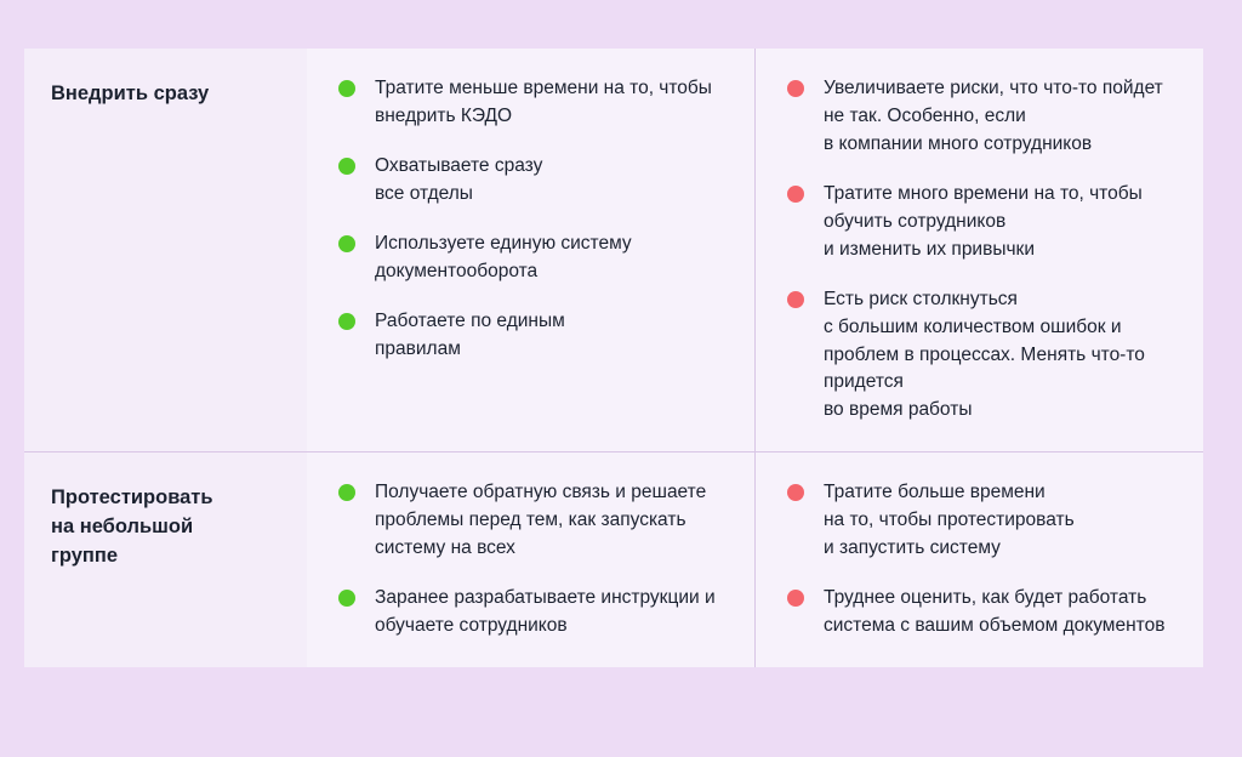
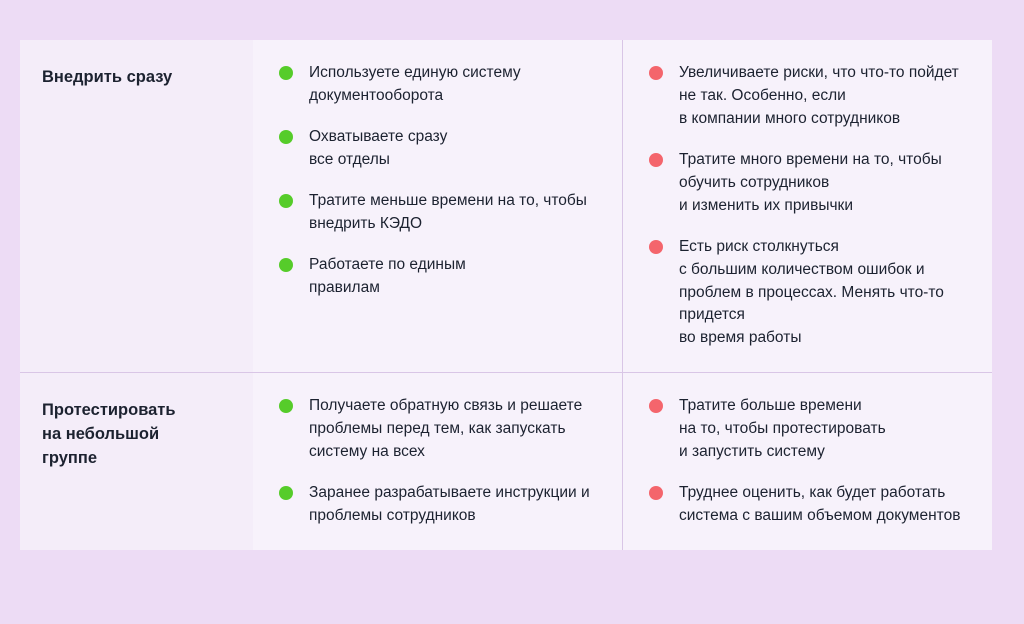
  Внедрить сразу
- Тратите меньше времени на то, чтобы внедрить КЭДО
+ Используете единую систему документооборота
  Охватываете сразу
  все отделы
- Используете единую систему документооборота
+ Тратите меньше времени на то, чтобы внедрить КЭДО
  Работаете по единым
  правилам
  Увеличиваете риски, что что-то пойдет не так. Особенно, если
  в компании много сотрудников
  Тратите много времени на то, чтобы обучить сотрудников
  и изменить их привычки
  Есть риск столкнуться
  с большим количеством ошибок и проблем в процессах. Менять что-то придется
  во время работы
  Протестировать
  на небольшой
  группе
  Получаете обратную связь и решаете проблемы перед тем, как запускать систему на всех
- Заранее разрабатываете инструкции и обучаете сотрудников
+ Заранее разрабатываете инструкции и проблемы сотрудников
  Тратите больше времени
  на то, чтобы протестировать
  и запустить систему
  Труднее оценить, как будет работать система с вашим объемом документов
